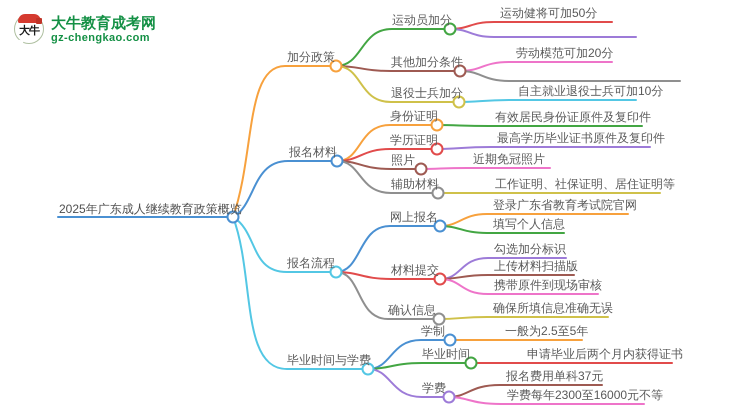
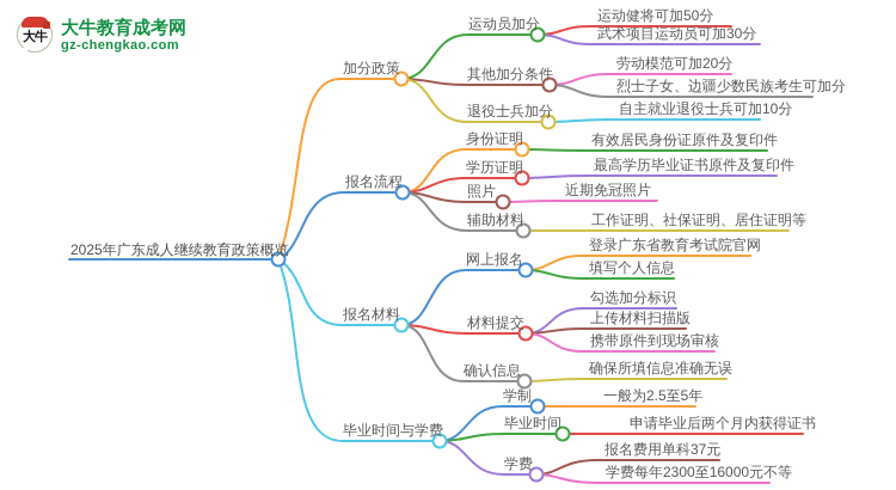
  大牛
  大牛教育成考网
  gz-chengkao.com
  2025年广东成人继续教育政策概览
  加分政策
  运动员加分
  运动健将可加50分
+ 武术项目运动员可加30分
  其他加分条件
  劳动模范可加20分
+ 烈士子女、边疆少数民族考生可加分
  退役士兵加分
  自主就业退役士兵可加10分
- 报名材料
+ 报名流程
  身份证明
  有效居民身份证原件及复印件
  学历证明
  最高学历毕业证书原件及复印件
  照片
  近期免冠照片
  辅助材料
  工作证明、社保证明、居住证明等
- 报名流程
+ 报名材料
  网上报名
  登录广东省教育考试院官网
  填写个人信息
  材料提交
  勾选加分标识
  上传材料扫描版
  携带原件到现场审核
  确认信息
  确保所填信息准确无误
  毕业时间与学费
  学制
  一般为2.5至5年
  毕业时间
  申请毕业后两个月内获得证书
  学费
  报名费用单科37元
  学费每年2300至16000元不等
